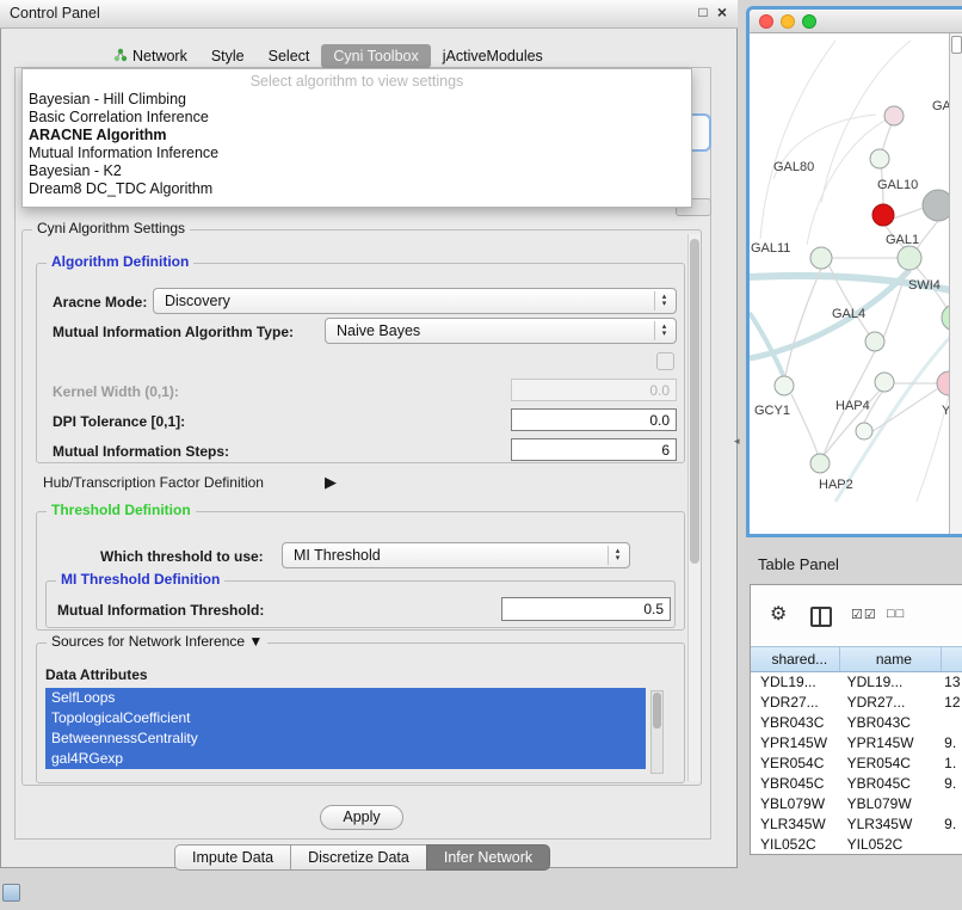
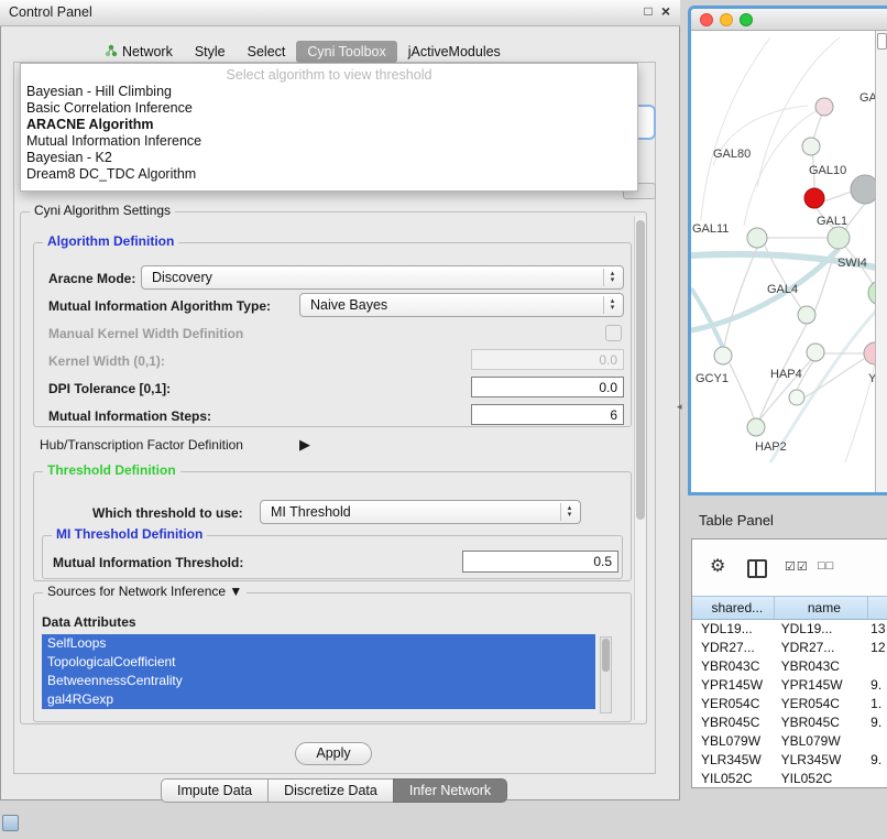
  Control Panel
  □
  ×
  Network
  Style
  Select
  Cyni Toolbox
  jActiveModules
- Select algorithm to view settings
+ Select algorithm to view threshold
  Bayesian - Hill Climbing
  Basic Correlation Inference
  ARACNE Algorithm
  Mutual Information Inference
  Bayesian - K2
  Dream8 DC_TDC Algorithm
  Cyni Algorithm Settings
  Algorithm Definition
  Aracne Mode:
  Discovery
  Mutual Information Algorithm Type:
  Naive Bayes
+ Manual Kernel Width Definition
  Kernel Width (0,1):
  0.0
  DPI Tolerance [0,1]:
  0.0
  Mutual Information Steps:
  6
  Hub/Transcription Factor Definition
  ▶
  Threshold Definition
  Which threshold to use:
  MI Threshold
  MI Threshold Definition
  Mutual Information Threshold:
  0.5
  Sources for Network Inference ▼
  Data Attributes
  SelfLoops
  TopologicalCoefficient
  BetweennessCentrality
  gal4RGexp
  Apply
  Impute Data
  Discretize Data
  Infer Network
  ◂
  GAL80
  GAL10
  GAL11
  GAL1
  SWI4
  GAL4
  GCY1
  HAP4
  Y
  HAP2
  Table Panel
  ⚙
  ☑☑
  □□
  shared...
  name
  YDL19...
  YDL19...
  13
  YDR27...
  YDR27...
  12
  YBR043C
  YBR043C
  YPR145W
  YPR145W
  9.
  YER054C
  YER054C
  1.
  YBR045C
  YBR045C
  9.
  YBL079W
  YBL079W
  YLR345W
  YLR345W
  9.
  YIL052C
  YIL052C
